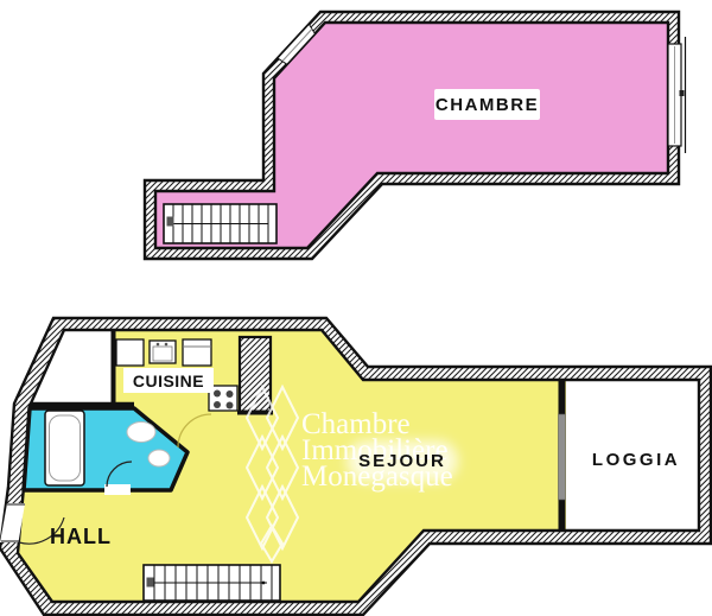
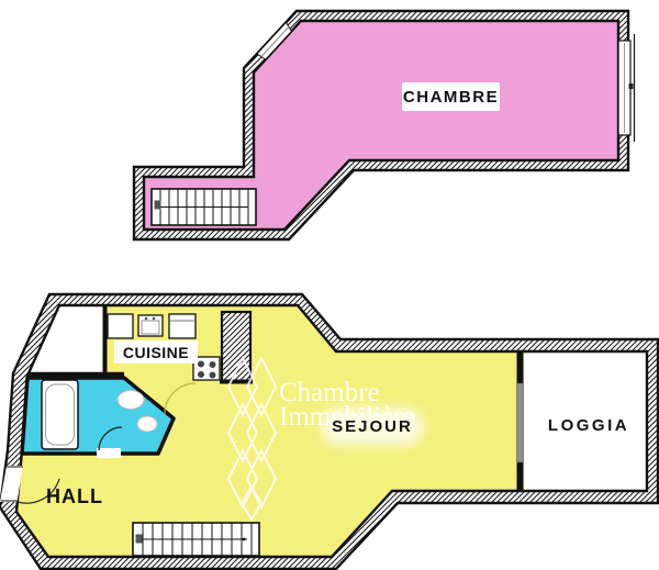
  Chambre
  Immobilière
- Monégasque
  CHAMBRE
  CUISINE
  SEJOUR
  LOGGIA
  HALL
